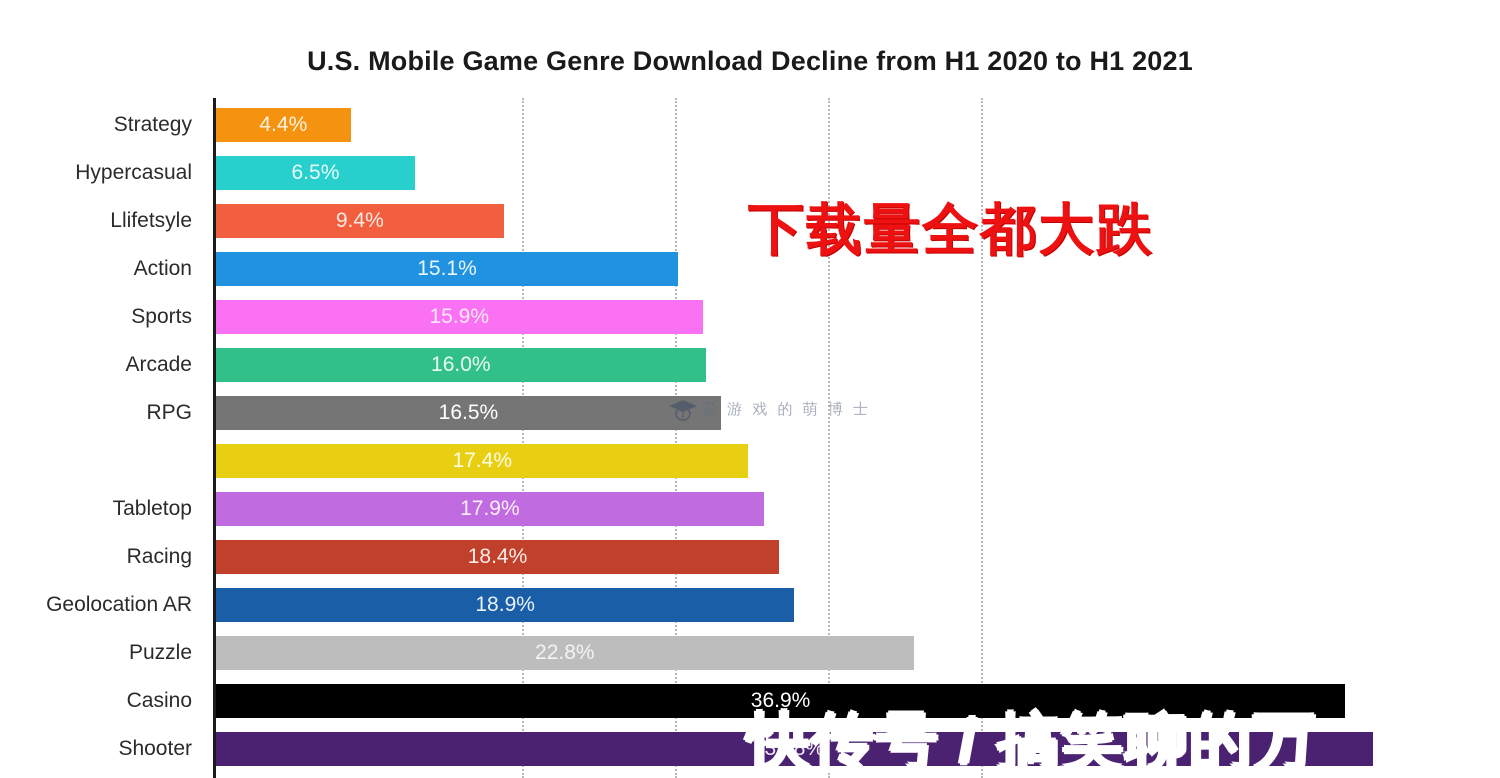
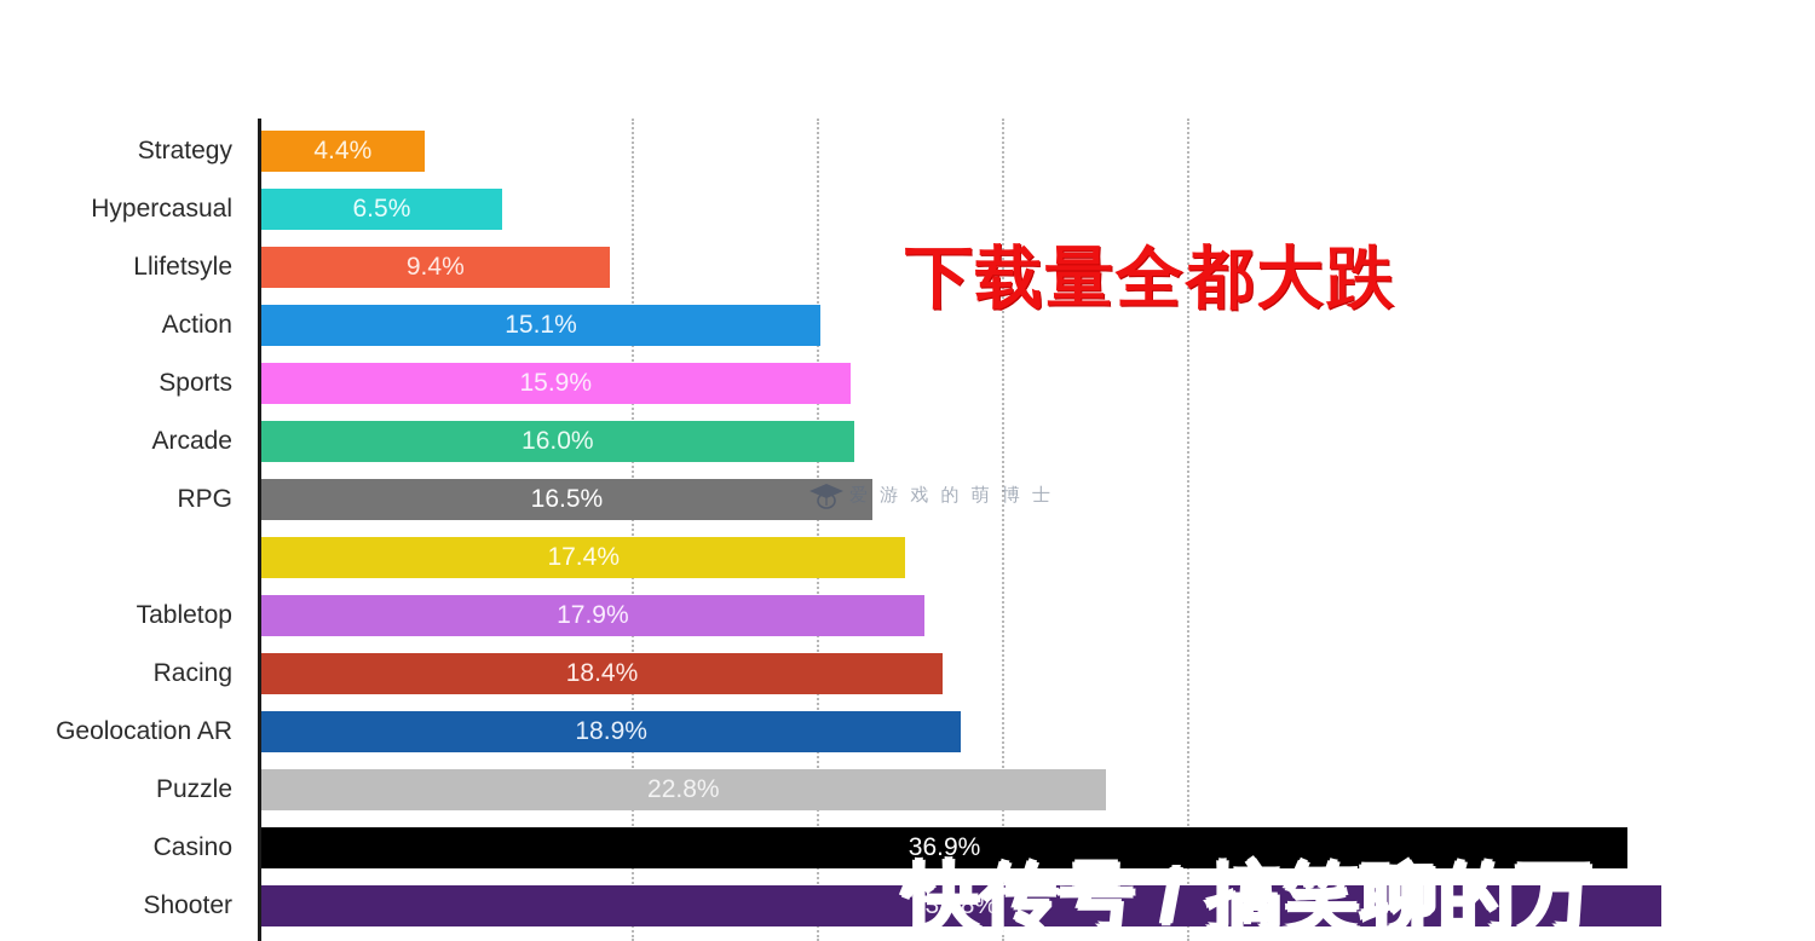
- U.S. Mobile Game Genre Download Decline from H1 2020 to H1 2021
  Strategy
  4.4%
  Hypercasual
  6.5%
  Llifetsyle
  9.4%
  Action
  15.1%
  Sports
  15.9%
  Arcade
  16.0%
  RPG
  16.5%
  17.4%
  Tabletop
  17.9%
  Racing
  18.4%
  Geolocation AR
  18.9%
  Puzzle
  22.8%
  Casino
  36.9%
  Shooter
  37.8%
  下载量全都大跌
  爱 游 戏 的 萌 博 士
  快传号 / 搞笑聊的万
